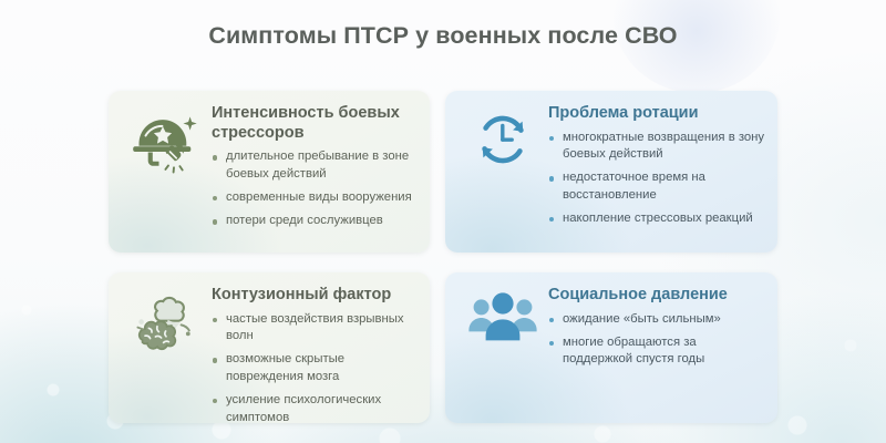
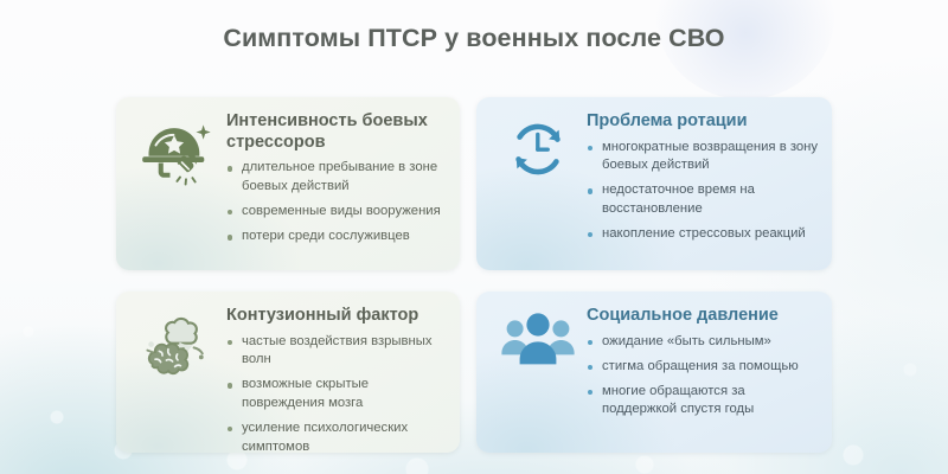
  Симптомы ПТСР у военных после СВО
  Интенсивность боевых стрессоров
  длительное пребывание в зоне боевых действий
  современные виды вооружения
  потери среди сослуживцев
  Проблема ротации
  многократные возвращения в зону боевых действий
  недостаточное время на восстановление
  накопление стрессовых реакций
  Контузионный фактор
  частые воздействия взрывных волн
  возможные скрытые повреждения мозга
  усиление психологических симптомов
  Социальное давление
  ожидание «быть сильным»
+ стигма обращения за помощью
  многие обращаются за поддержкой спустя годы
